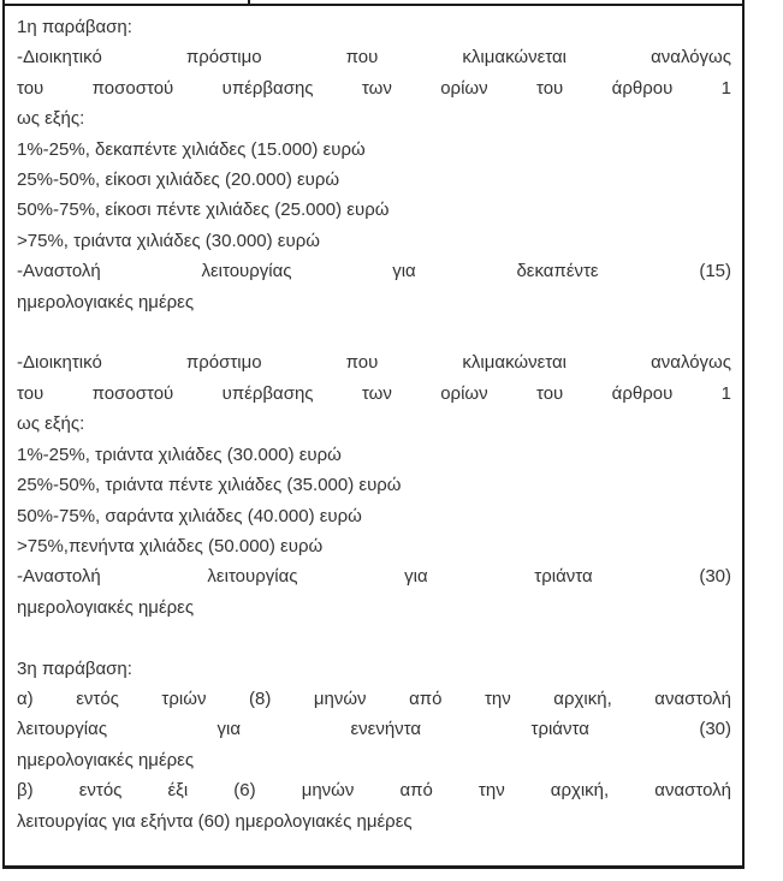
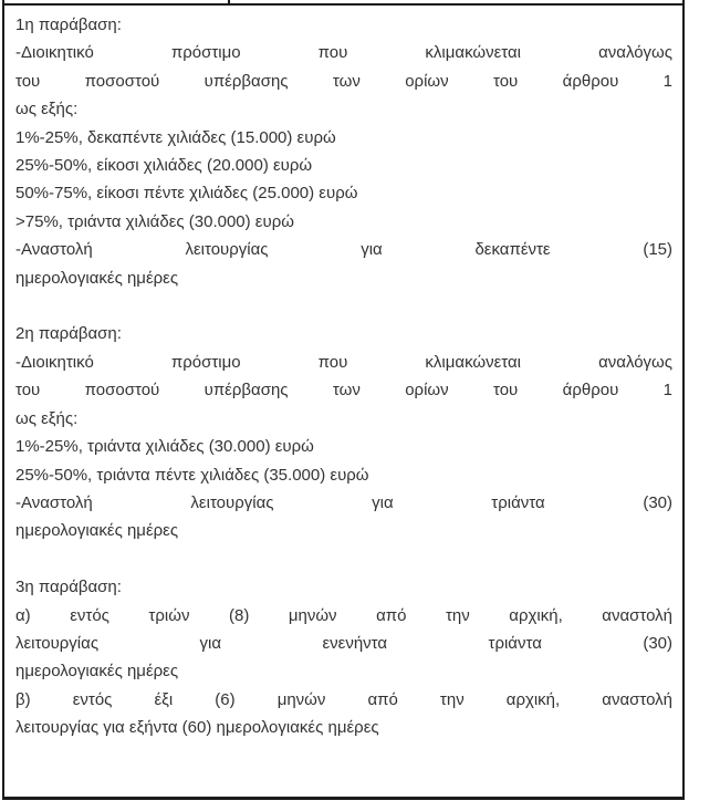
  1η παράβαση:
  -Διοικητικό πρόστιμο που κλιμακώνεται αναλόγως
  του ποσοστού υπέρβασης των ορίων του άρθρου 1
  ως εξής:
  1%-25%, δεκαπέντε χιλιάδες (15.000) ευρώ
  25%-50%, είκοσι χιλιάδες (20.000) ευρώ
  50%-75%, είκοσι πέντε χιλιάδες (25.000) ευρώ
  >75%, τριάντα χιλιάδες (30.000) ευρώ
  -Αναστολή λειτουργίας για δεκαπέντε (15)
  ημερολογιακές ημέρες
+ 2η παράβαση:
  -Διοικητικό πρόστιμο που κλιμακώνεται αναλόγως
  του ποσοστού υπέρβασης των ορίων του άρθρου 1
  ως εξής:
  1%-25%, τριάντα χιλιάδες (30.000) ευρώ
  25%-50%, τριάντα πέντε χιλιάδες (35.000) ευρώ
- 50%-75%, σαράντα χιλιάδες (40.000) ευρώ
- >75%,πενήντα χιλιάδες (50.000) ευρώ
  -Αναστολή λειτουργίας για τριάντα (30)
  ημερολογιακές ημέρες
  3η παράβαση:
  α) εντός τριών (8) μηνών από την αρχική, αναστολή
  λειτουργίας για ενενήντα τριάντα (30)
  ημερολογιακές ημέρες
  β) εντός έξι (6) μηνών από την αρχική, αναστολή
  λειτουργίας για εξήντα (60) ημερολογιακές ημέρες
